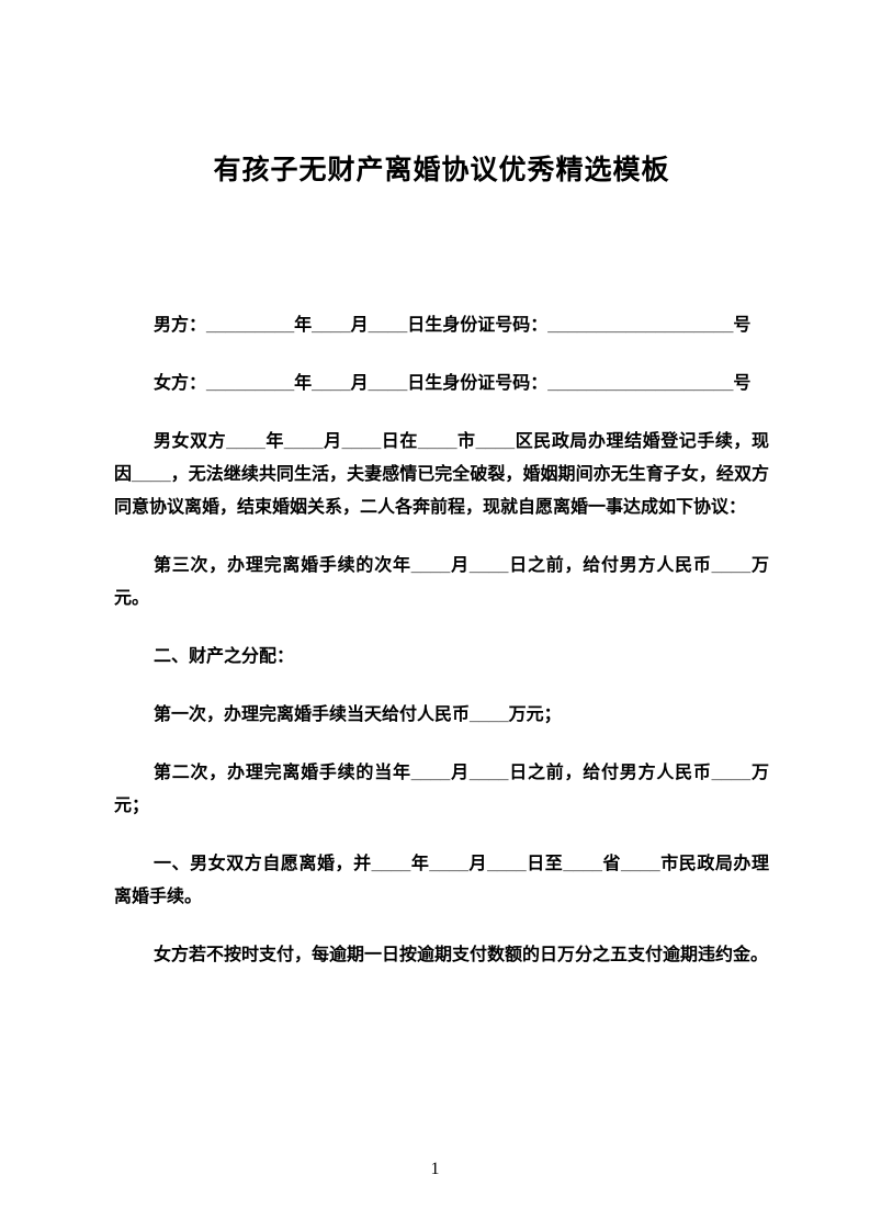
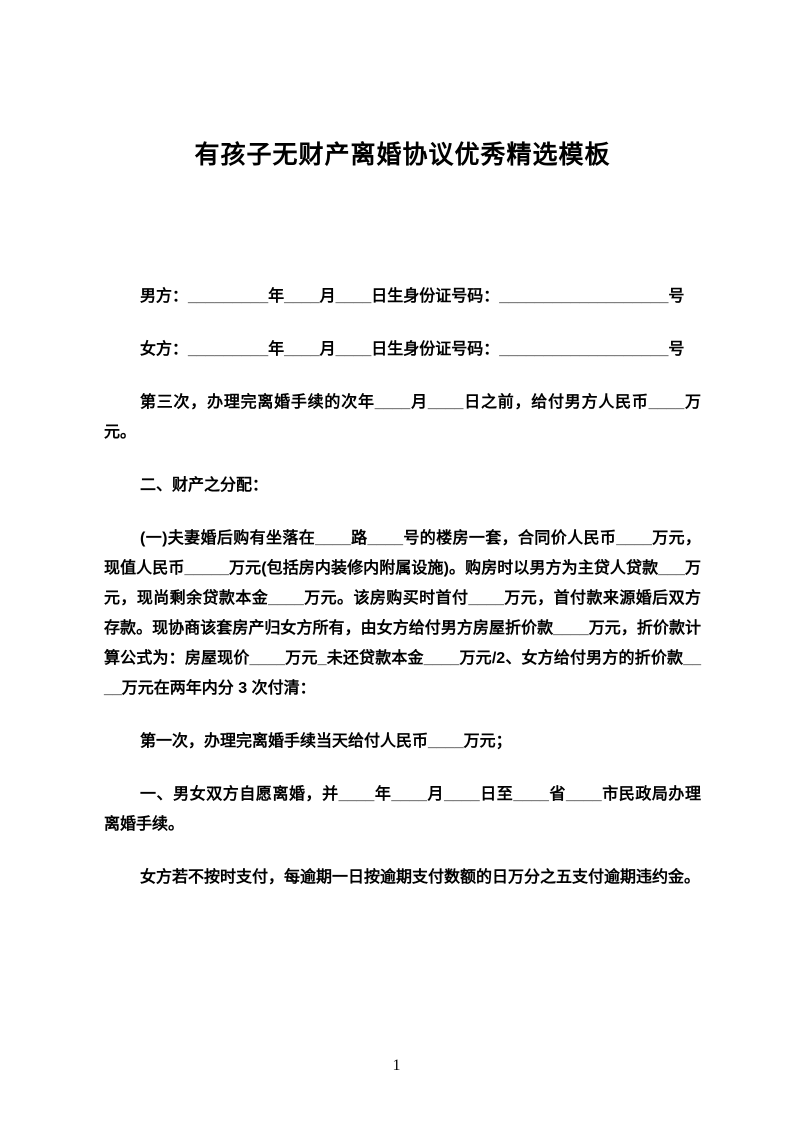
  有孩子无财产离婚协议优秀精选模板
  男方：_________年____月____日生身份证号码：___________________号
  女方：_________年____月____日生身份证号码：___________________号
- 男女双方____年____月____日在____市____区民政局办理结婚登记手续，现因____，无法继续共同生活，夫妻感情已完全破裂，婚姻期间亦无生育子女，经双方同意协议离婚，结束婚姻关系，二人各奔前程，现就自愿离婚一事达成如下协议：
  第三次，办理完离婚手续的次年____月____日之前，给付男方人民币____万元。
  二、财产之分配：
+ (一)夫妻婚后购有坐落在____路____号的楼房一套，合同价人民币____万元，现值人民币_____万元(包括房内装修内附属设施)。购房时以男方为主贷人贷款___万元，现尚剩余贷款本金____万元。该房购买时首付____万元，首付款来源婚后双方存款。现协商该套房产归女方所有，由女方给付男方房屋折价款____万元，折价款计算公式为：房屋现价____万元_未还贷款本金____万元/2、女方给付男方的折价款____万元在两年内分 3 次付清：
  第一次，办理完离婚手续当天给付人民币____万元；
- 第二次，办理完离婚手续的当年____月____日之前，给付男方人民币____万元；
  一、男女双方自愿离婚，并____年____月____日至____省____市民政局办理离婚手续。
  女方若不按时支付，每逾期一日按逾期支付数额的日万分之五支付逾期违约金。
  1
